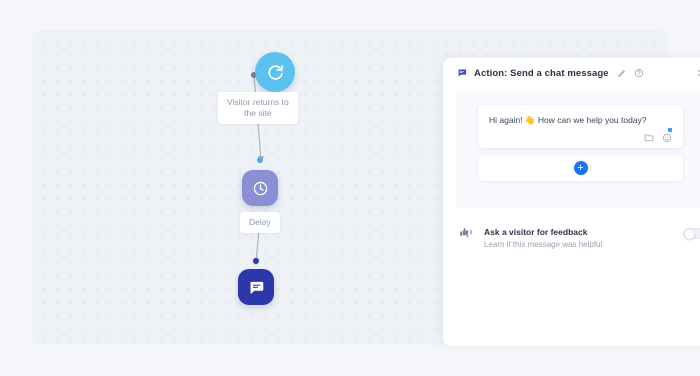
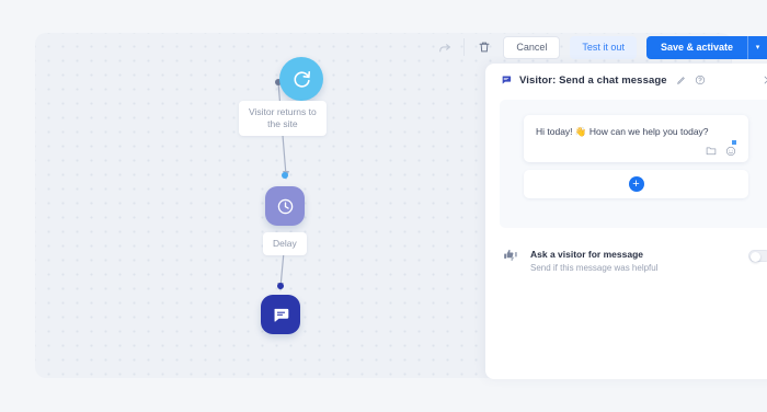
  Visitor returns to
  the site
  Delay
+ Cancel
+ Test it out
+ Save & activate
- Action: Send a chat message
+ Visitor: Send a chat message
- Hi again! 👋 How can we help you today?
+ Hi today! 👋 How can we help you today?
  +
- Ask a visitor for feedback
+ Ask a visitor for message
- Learn if this message was helpful
+ Send if this message was helpful
